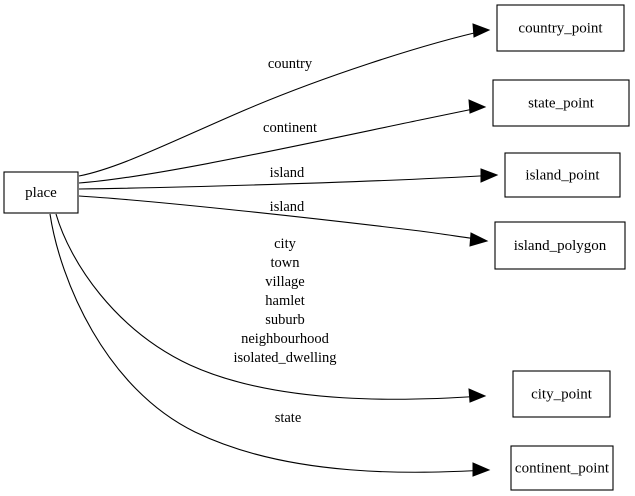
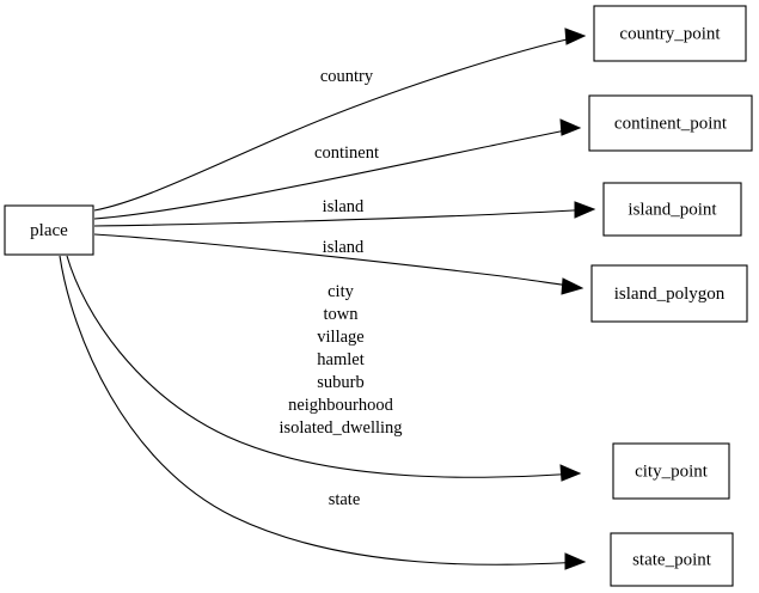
  place
  country_point
- state_point
+ continent_point
  island_point
  island_polygon
  city_point
- continent_point
+ state_point
  country
  continent
  island
  island
  city town village hamlet suburb neighbourhood isolated_dwelling
  state
